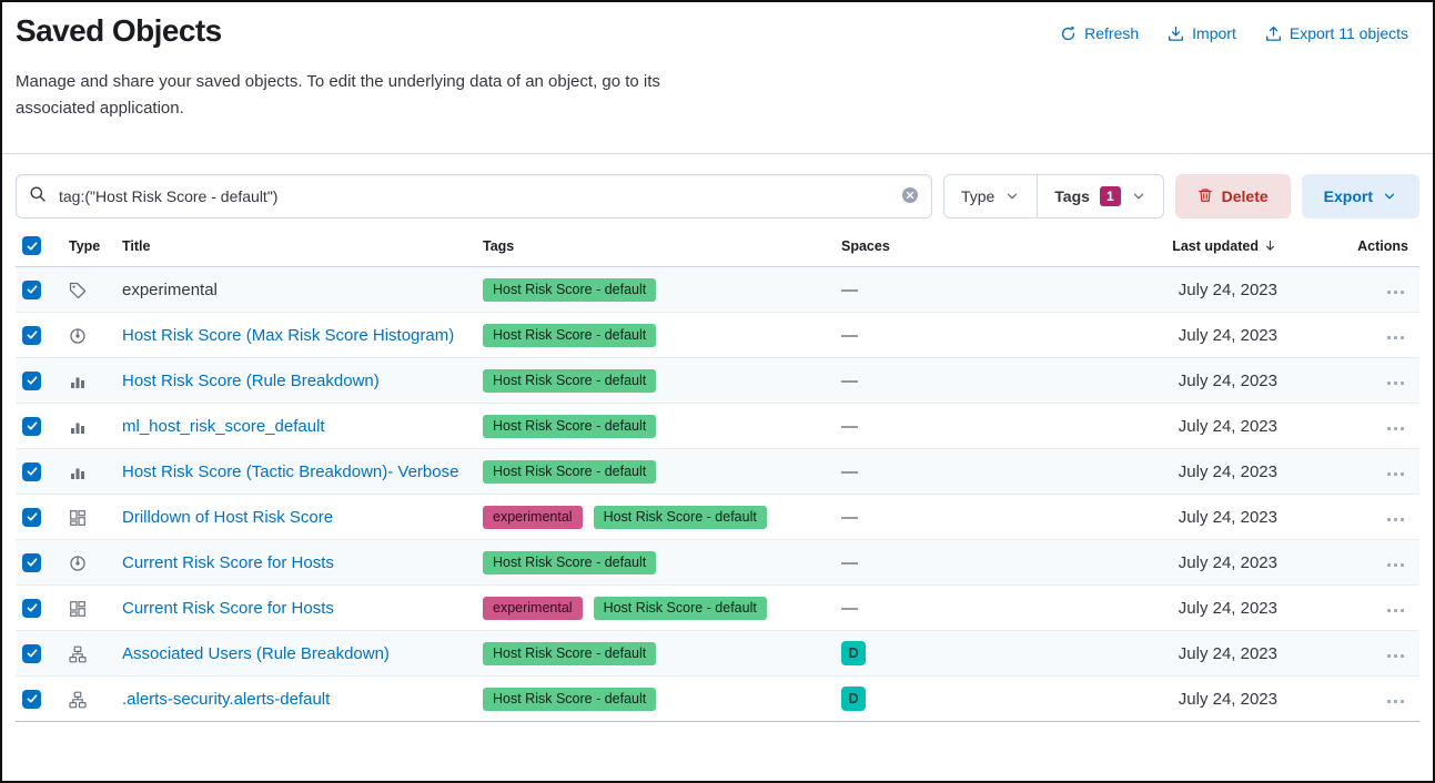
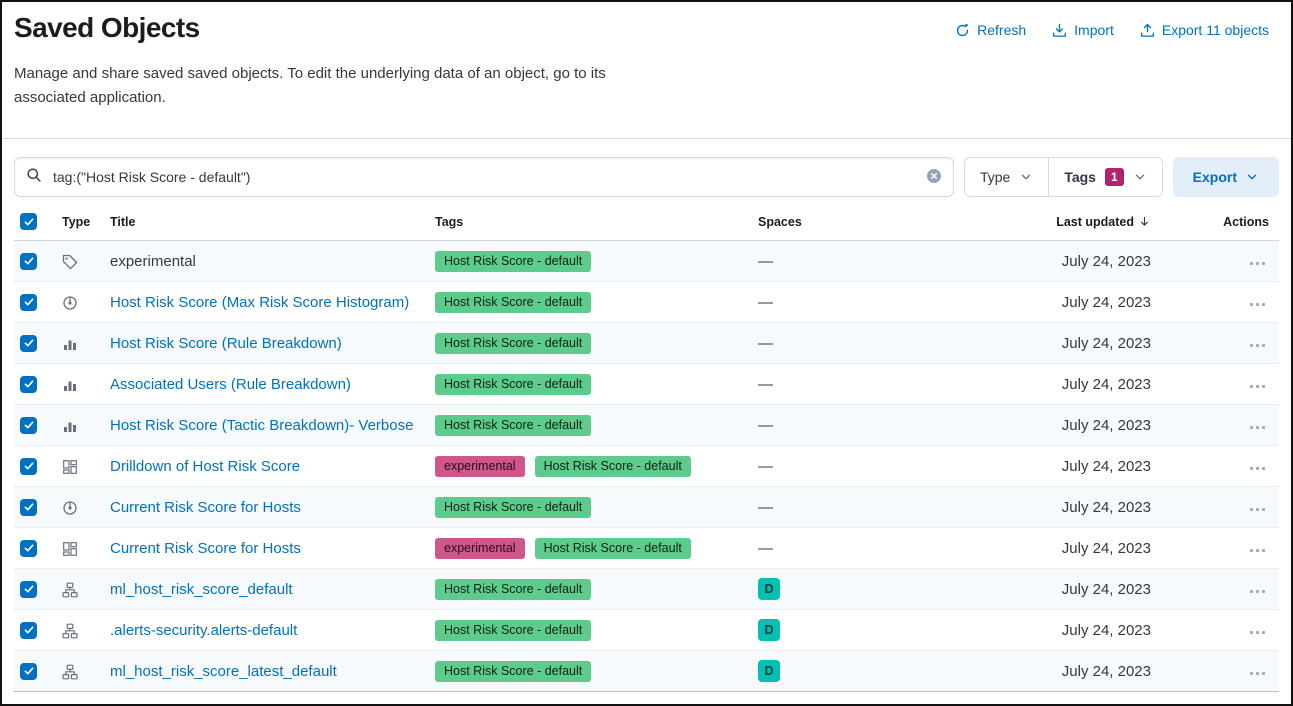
  Saved Objects
  Refresh
  Import
  Export 11 objects
- Manage and share your saved objects. To edit the underlying data of an object, go to its associated application.
+ Manage and share saved saved objects. To edit the underlying data of an object, go to its associated application.
  tag:("Host Risk Score - default")
  Type
  Tags
  1
- Delete
  Export
  	Type	Title	Tags	Spaces	Last updated	Actions
  		experimental	Host Risk Score - default	—	July 24, 2023
  		Host Risk Score (Max Risk Score Histogram)	Host Risk Score - default	—	July 24, 2023
  		Host Risk Score (Rule Breakdown)	Host Risk Score - default	—	July 24, 2023
- 		ml_host_risk_score_default	Host Risk Score - default	—	July 24, 2023
+ 		Associated Users (Rule Breakdown)	Host Risk Score - default	—	July 24, 2023
  		Host Risk Score (Tactic Breakdown)- Verbose	Host Risk Score - default	—	July 24, 2023
  		Drilldown of Host Risk Score	experimental Host Risk Score - default	—	July 24, 2023
  		Current Risk Score for Hosts	Host Risk Score - default	—	July 24, 2023
  		Current Risk Score for Hosts	experimental Host Risk Score - default	—	July 24, 2023
- 		Associated Users (Rule Breakdown)	Host Risk Score - default	D	July 24, 2023
+ 		ml_host_risk_score_default	Host Risk Score - default	D	July 24, 2023
  		.alerts-security.alerts-default	Host Risk Score - default	D	July 24, 2023
+ 		ml_host_risk_score_latest_default	Host Risk Score - default	D	July 24, 2023
